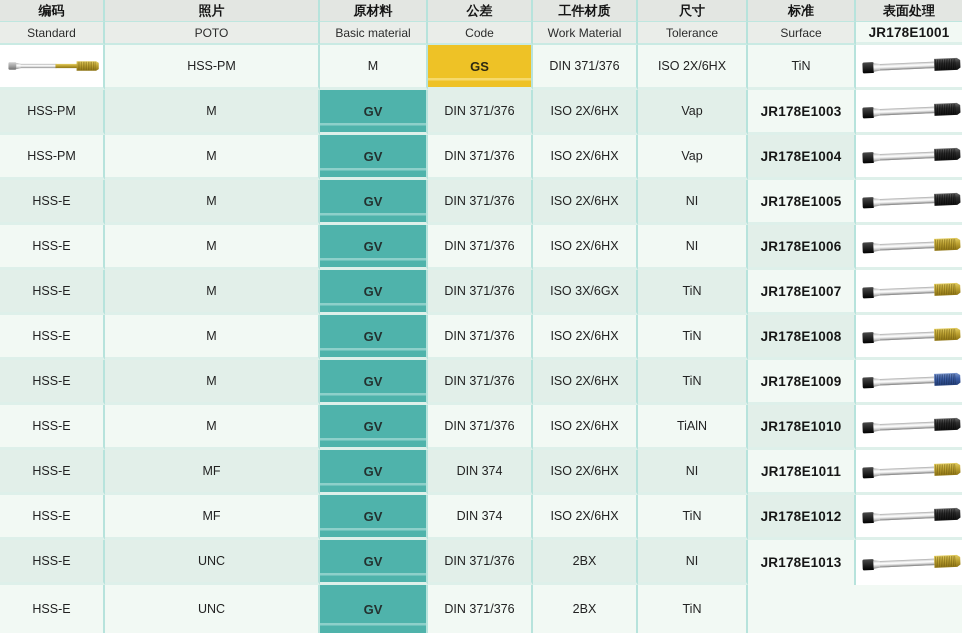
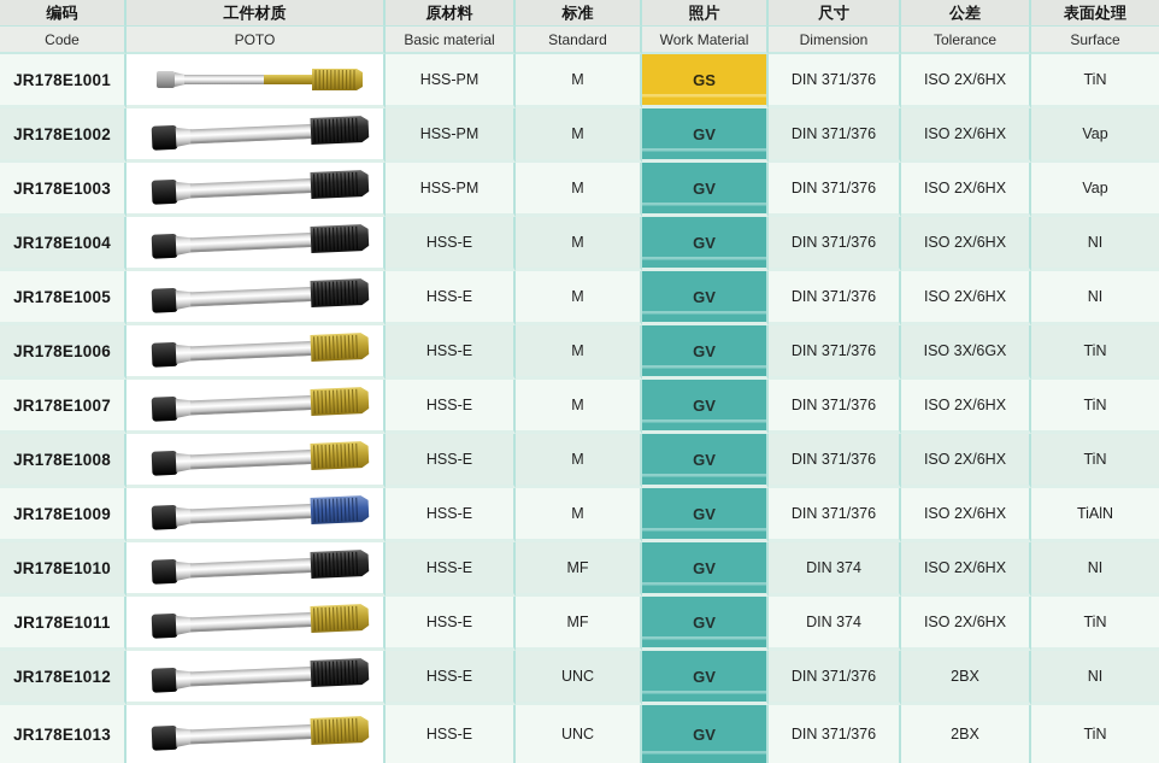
  编码
- 照片
+ 工件材质
  原材料
- 公差
+ 标准
- 工件材质
+ 照片
  尺寸
- 标准
+ 公差
  表面处理
- Standard
+ Code
  POTO
  Basic material
- Code
+ Standard
  Work Material
+ Dimension
  Tolerance
  Surface
  JR178E1001
  HSS-PM
  M
  GS
  DIN 371/376
  ISO 2X/6HX
  TiN
+ JR178E1002
  HSS-PM
  M
  GV
  DIN 371/376
  ISO 2X/6HX
  Vap
  JR178E1003
  HSS-PM
  M
  GV
  DIN 371/376
  ISO 2X/6HX
  Vap
  JR178E1004
  HSS-E
  M
  GV
  DIN 371/376
  ISO 2X/6HX
  NI
  JR178E1005
  HSS-E
  M
  GV
  DIN 371/376
  ISO 2X/6HX
  NI
  JR178E1006
  HSS-E
  M
  GV
  DIN 371/376
  ISO 3X/6GX
  TiN
  JR178E1007
  HSS-E
  M
  GV
  DIN 371/376
  ISO 2X/6HX
  TiN
  JR178E1008
  HSS-E
  M
  GV
  DIN 371/376
  ISO 2X/6HX
  TiN
  JR178E1009
  HSS-E
  M
  GV
  DIN 371/376
  ISO 2X/6HX
  TiAlN
  JR178E1010
  HSS-E
  MF
  GV
  DIN 374
  ISO 2X/6HX
  NI
  JR178E1011
  HSS-E
  MF
  GV
  DIN 374
  ISO 2X/6HX
  TiN
  JR178E1012
  HSS-E
  UNC
  GV
  DIN 371/376
  2BX
  NI
  JR178E1013
  HSS-E
  UNC
  GV
  DIN 371/376
  2BX
  TiN
